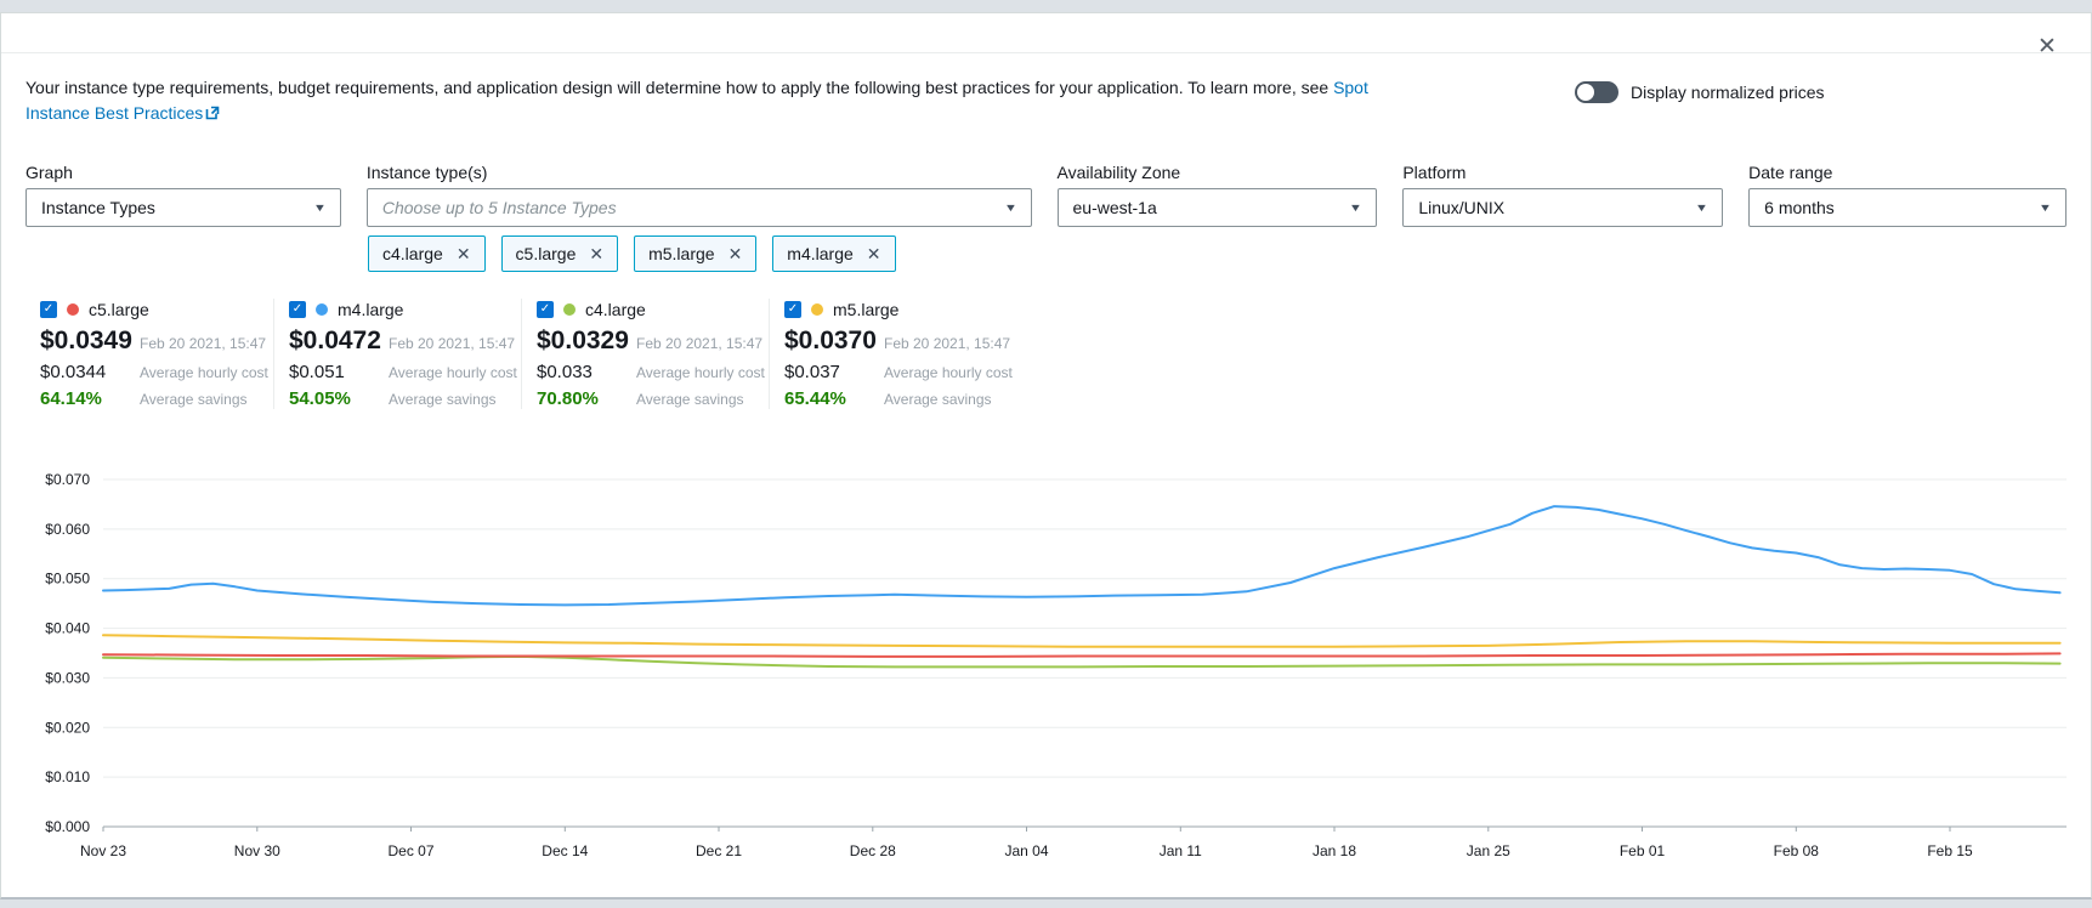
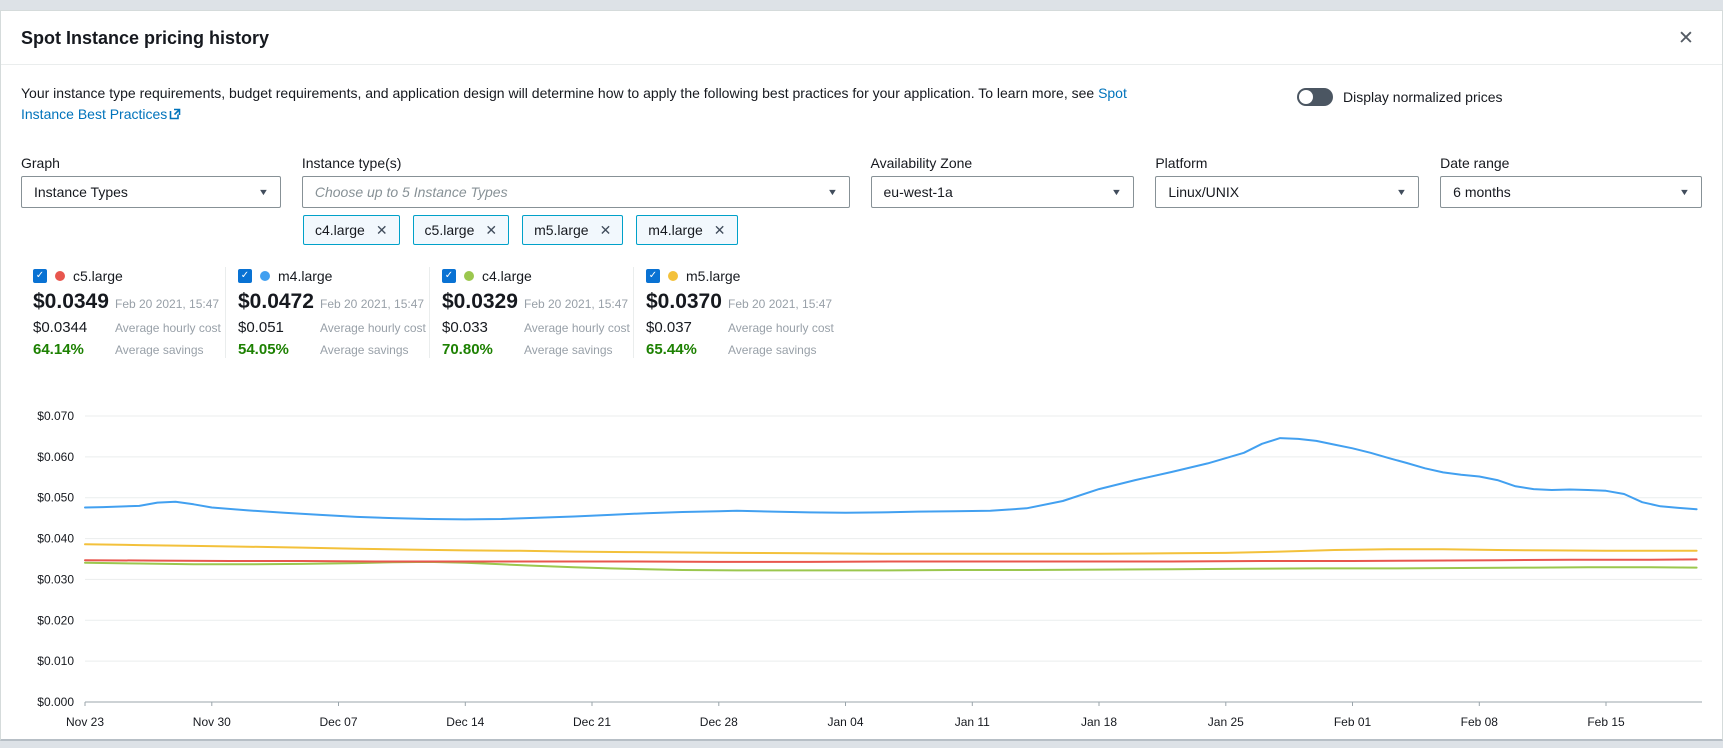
+ Spot Instance pricing history
  ✕
  Your instance type requirements, budget requirements, and application design will determine how to apply the following best practices for your application. To learn more, see Spot Instance Best Practices
  Display normalized prices
  Graph
  Instance Types
  ▼
  Instance type(s)
  Choose up to 5 Instance Types
  ▼
  Availability Zone
  eu-west-1a
  ▼
  Platform
  Linux/UNIX
  ▼
  Date range
  6 months
  ▼
  c4.large
  ✕
  c5.large
  ✕
  m5.large
  ✕
  m4.large
  ✕
  ✓
  c5.large
  $0.0349
  Feb 20 2021, 15:47
  $0.0344
  Average hourly cost
  64.14%
  Average savings
  ✓
  m4.large
  $0.0472
  Feb 20 2021, 15:47
  $0.051
  Average hourly cost
  54.05%
  Average savings
  ✓
  c4.large
  $0.0329
  Feb 20 2021, 15:47
  $0.033
  Average hourly cost
  70.80%
  Average savings
  ✓
  m5.large
  $0.0370
  Feb 20 2021, 15:47
  $0.037
  Average hourly cost
  65.44%
  Average savings
  $0.000
  $0.010
  $0.020
  $0.030
  $0.040
  $0.050
  $0.060
  $0.070
  Nov 23
  Nov 30
  Dec 07
  Dec 14
  Dec 21
  Dec 28
  Jan 04
  Jan 11
  Jan 18
  Jan 25
  Feb 01
  Feb 08
  Feb 15
